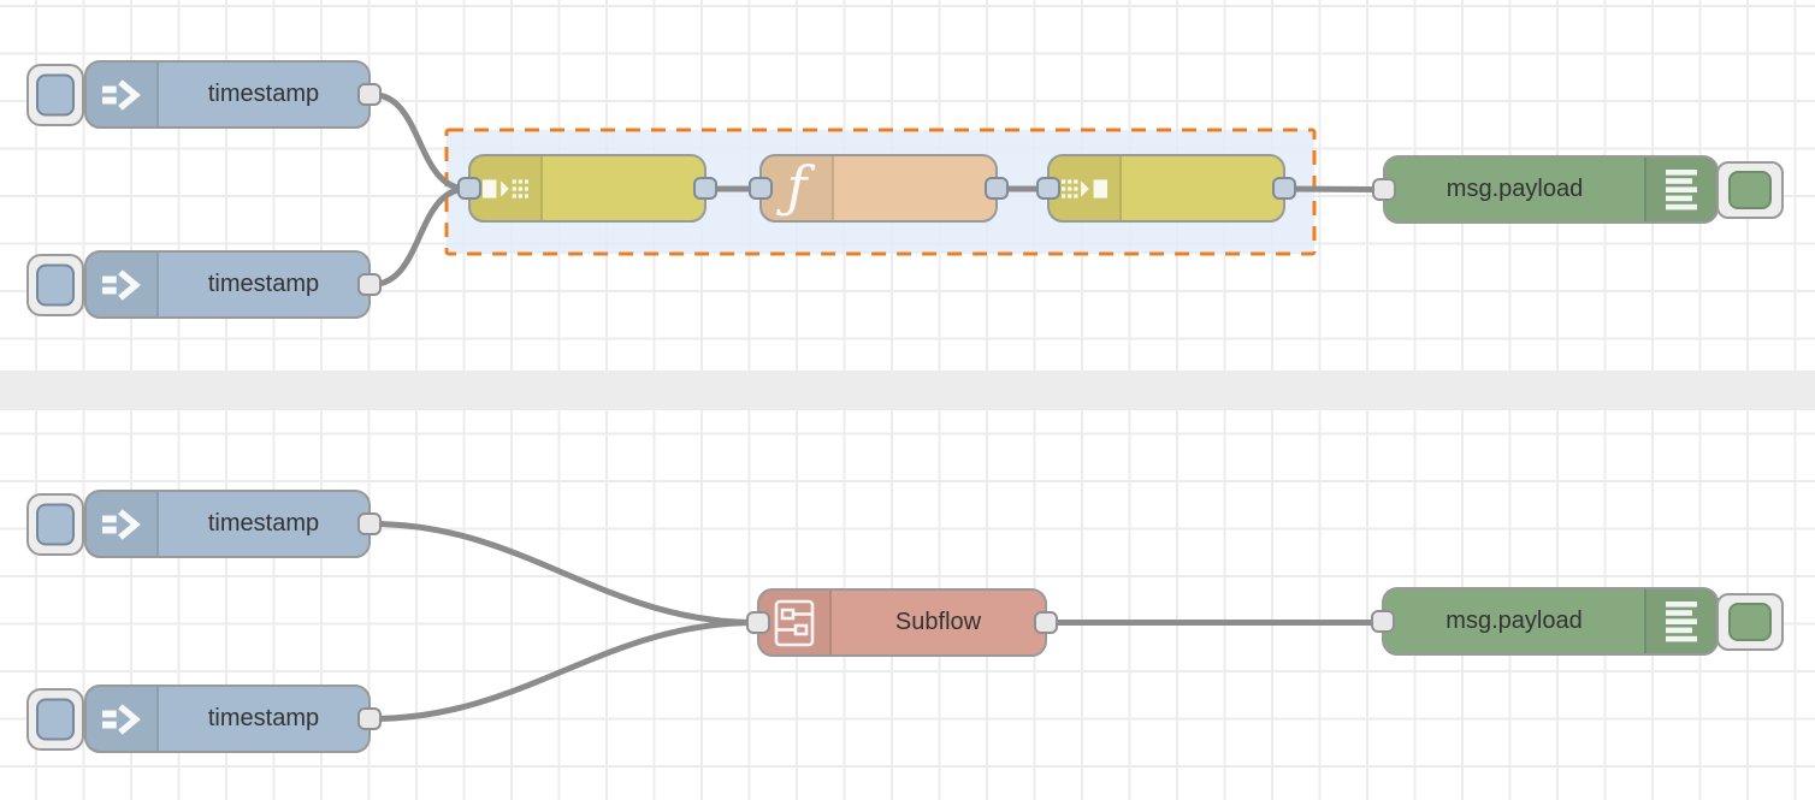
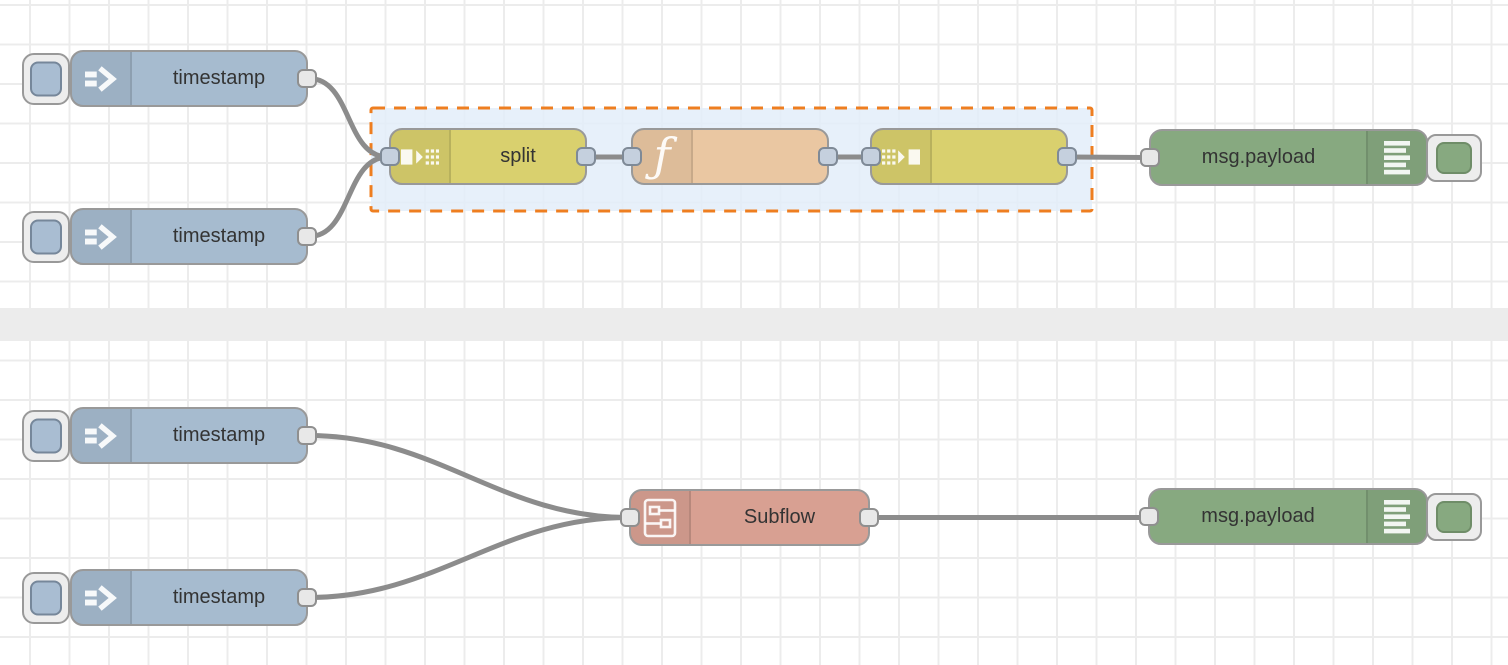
  timestamp
  timestamp
+ split
  ƒ
  msg.payload
  timestamp
  timestamp
  Subflow
  msg.payload
